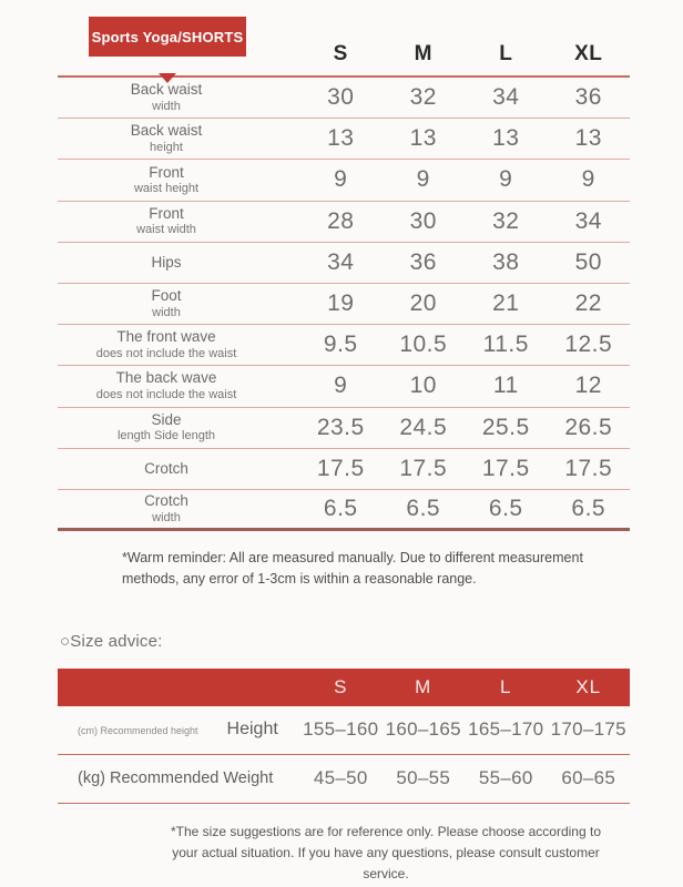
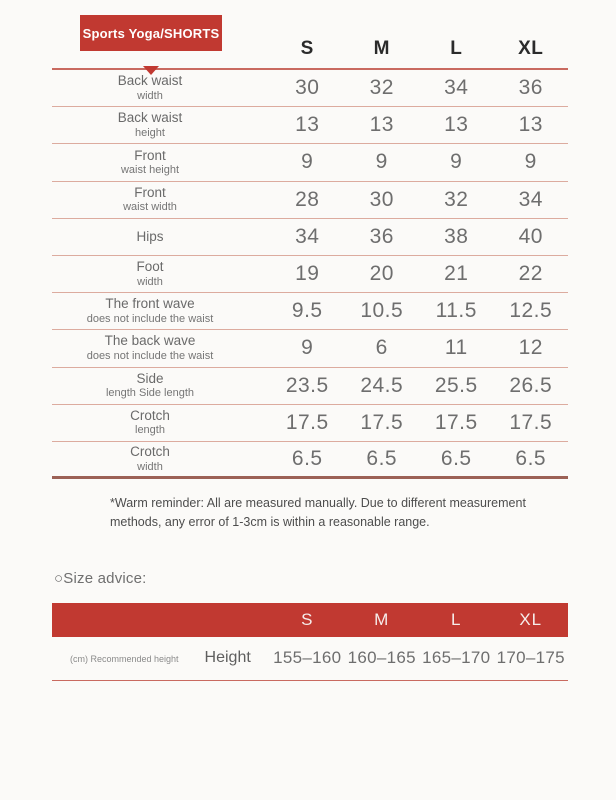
  Sports Yoga/SHORTS
  S
  M
  L
  XL
  Back waist
  width
  30
  32
  34
  36
  Back waist
  height
  13
  13
  13
  13
  Front
  waist height
  9
  9
  9
  9
  Front
  waist width
  28
  30
  32
  34
  Hips
  34
  36
  38
- 50
+ 40
  Foot
  width
  19
  20
  21
  22
  The front wave
  does not include the waist
  9.5
  10.5
  11.5
  12.5
  The back wave
  does not include the waist
  9
- 10
+ 6
  11
  12
  Side
  length Side length
  23.5
  24.5
  25.5
  26.5
  Crotch
+ length
  17.5
  17.5
  17.5
  17.5
  Crotch
  width
  6.5
  6.5
  6.5
  6.5
  *Warm reminder: All are measured manually. Due to different measurement methods, any error of 1-3cm is within a reasonable range.
  ○Size advice:
  S
  M
  L
  XL
  (cm) Recommended height
  Height
  155–160
  160–165
  165–170
  170–175
- (kg) Recommended Weight
- 45–50
- 50–55
- 55–60
- 60–65
- *The size suggestions are for reference only. Please choose according to your actual situation. If you have any questions, please consult customer service.
